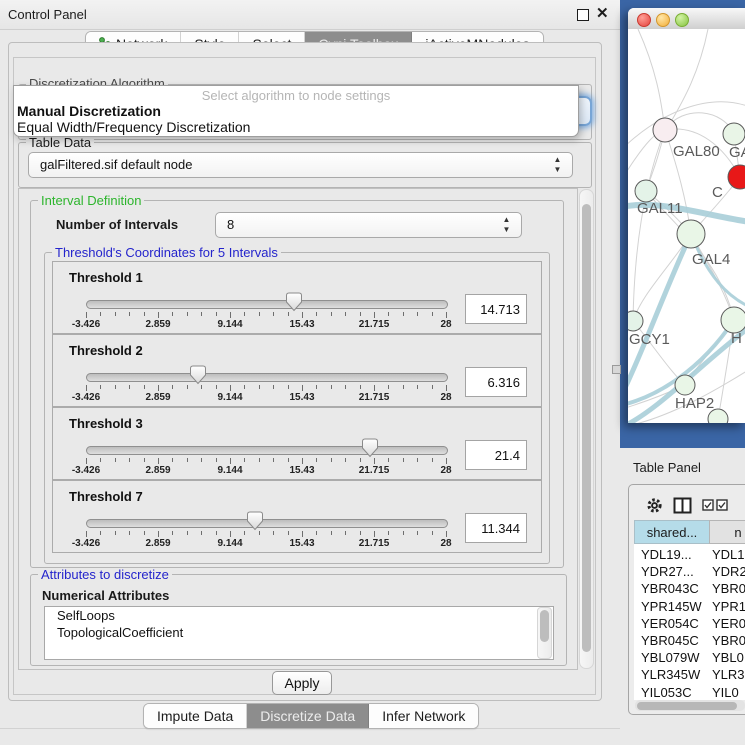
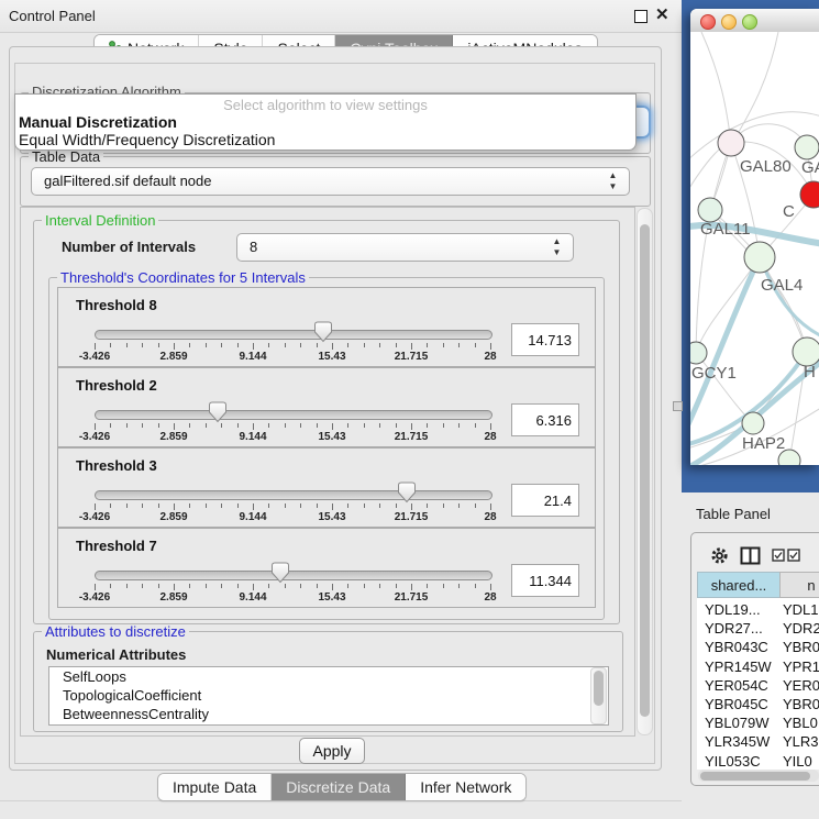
  Control Panel
  ✕
  Discretization Algorithm
- Select algorithm to node settings
+ Select algorithm to view settings
  Manual Discretization
  Equal Width/Frequency Discretization
  Table Data
  galFiltered.sif default node
  ▲
  ▼
  Interval Definition
  Number of Intervals
  8
  ▲
  ▼
  Threshold's Coordinates for 5 Intervals
- Threshold 1
+ Threshold 8
  -3.426
  2.859
  9.144
  15.43
  21.715
  28
  14.713
  Threshold 2
  -3.426
  2.859
  9.144
  15.43
  21.715
  28
  6.316
  Threshold 3
  -3.426
  2.859
  9.144
  15.43
  21.715
  28
  21.4
  Threshold 7
  -3.426
  2.859
  9.144
  15.43
  21.715
  28
  11.344
  Attributes to discretize
  Numerical Attributes
  SelfLoops
  TopologicalCoefficient
+ BetweennessCentrality
  Apply
  Impute Data
  Discretize Data
  Infer Network
  GAL80
  C
  GAL11
  GAL4
  GCY1
  H
  HAP2
  Table Panel
  shared...
  n
  YDL19...
  YDL1
  YDR27...
  YDR2
  YBR043C
  YBR0
  YPR145W
  YPR1
  YER054C
  YER0
  YBR045C
  YBR0
  YBL079W
  YBL0
  YLR345W
  YLR3
  YIL053C
  YIL0
